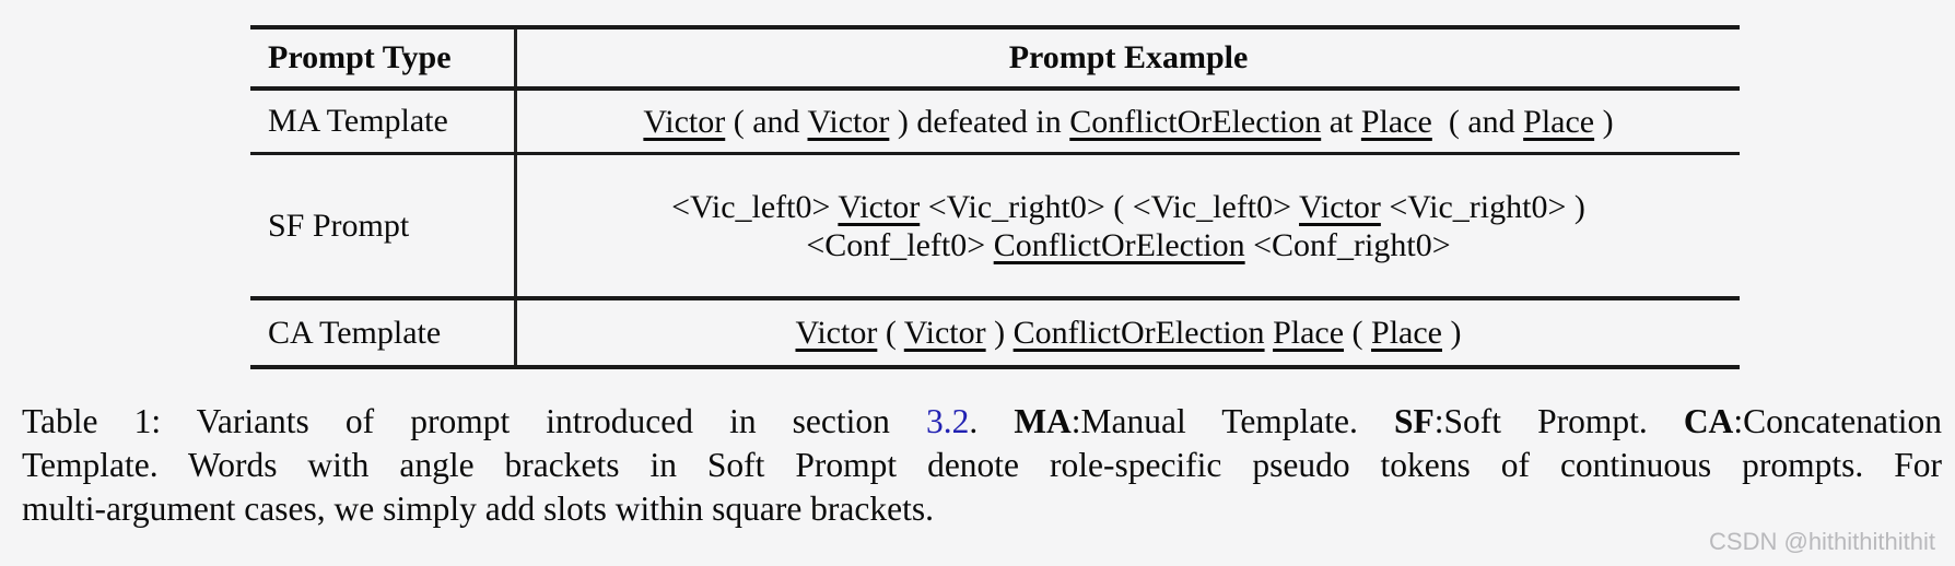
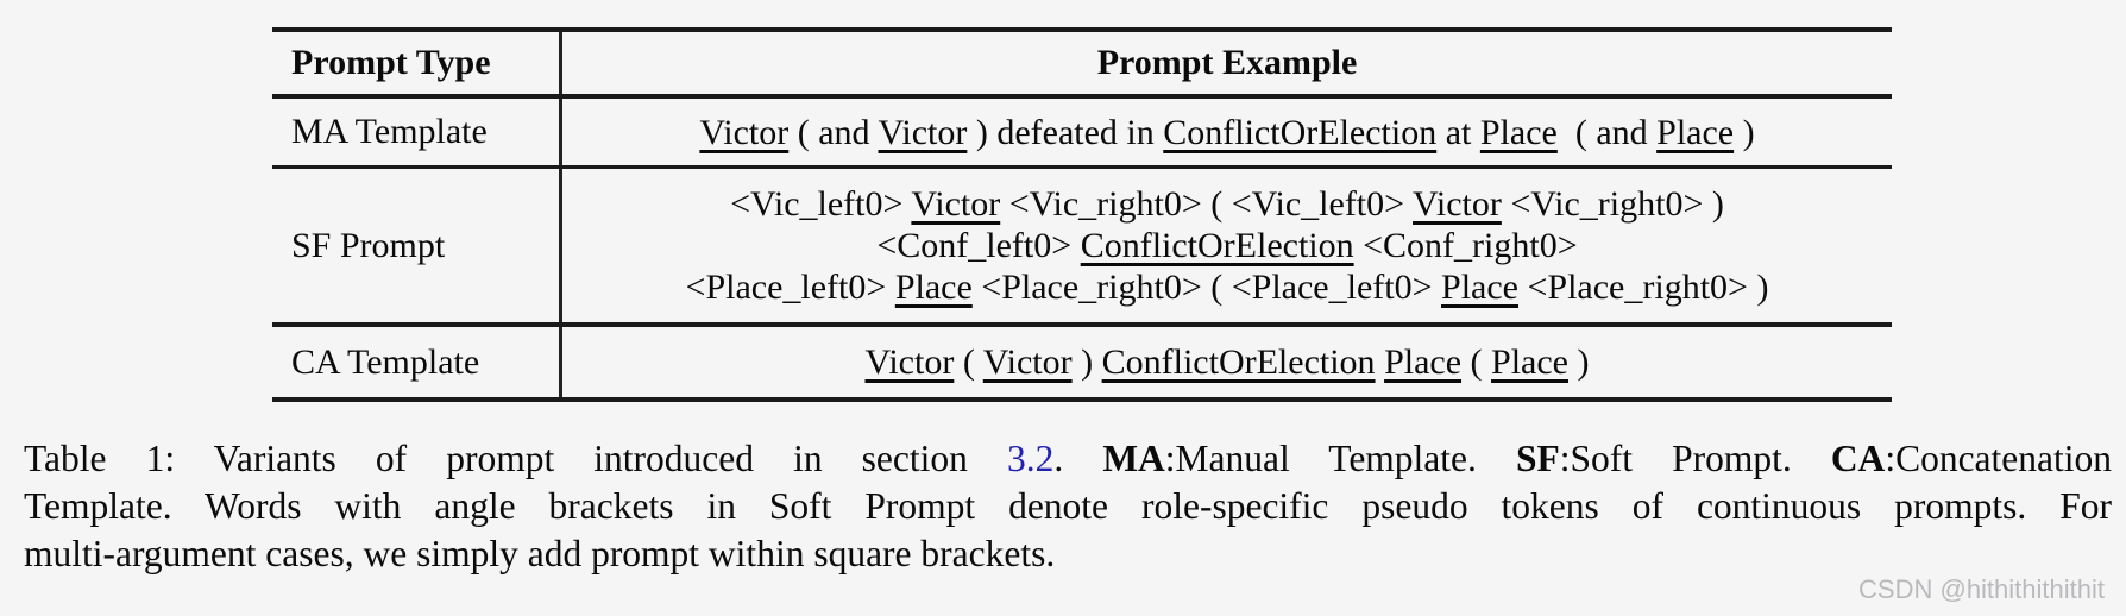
  Prompt Type
  Prompt Example
  MA Template
  Victor ( and Victor ) defeated in ConflictOrElection at Place ( and Place )
  SF Prompt
  <Vic_left0> Victor <Vic_right0> ( <Vic_left0> Victor <Vic_right0> )
  <Conf_left0> ConflictOrElection <Conf_right0>
+ <Place_left0> Place <Place_right0> ( <Place_left0> Place <Place_right0> )
  CA Template
  Victor ( Victor ) ConflictOrElection Place ( Place )
  Table 1: Variants of prompt introduced in section 3.2. MA:Manual Template. SF:Soft Prompt. CA:Concatenation
  Template. Words with angle brackets in Soft Prompt denote role-specific pseudo tokens of continuous prompts. For
- multi-argument cases, we simply add slots within square brackets.
+ multi-argument cases, we simply add prompt within square brackets.
  CSDN @hithithithithit
